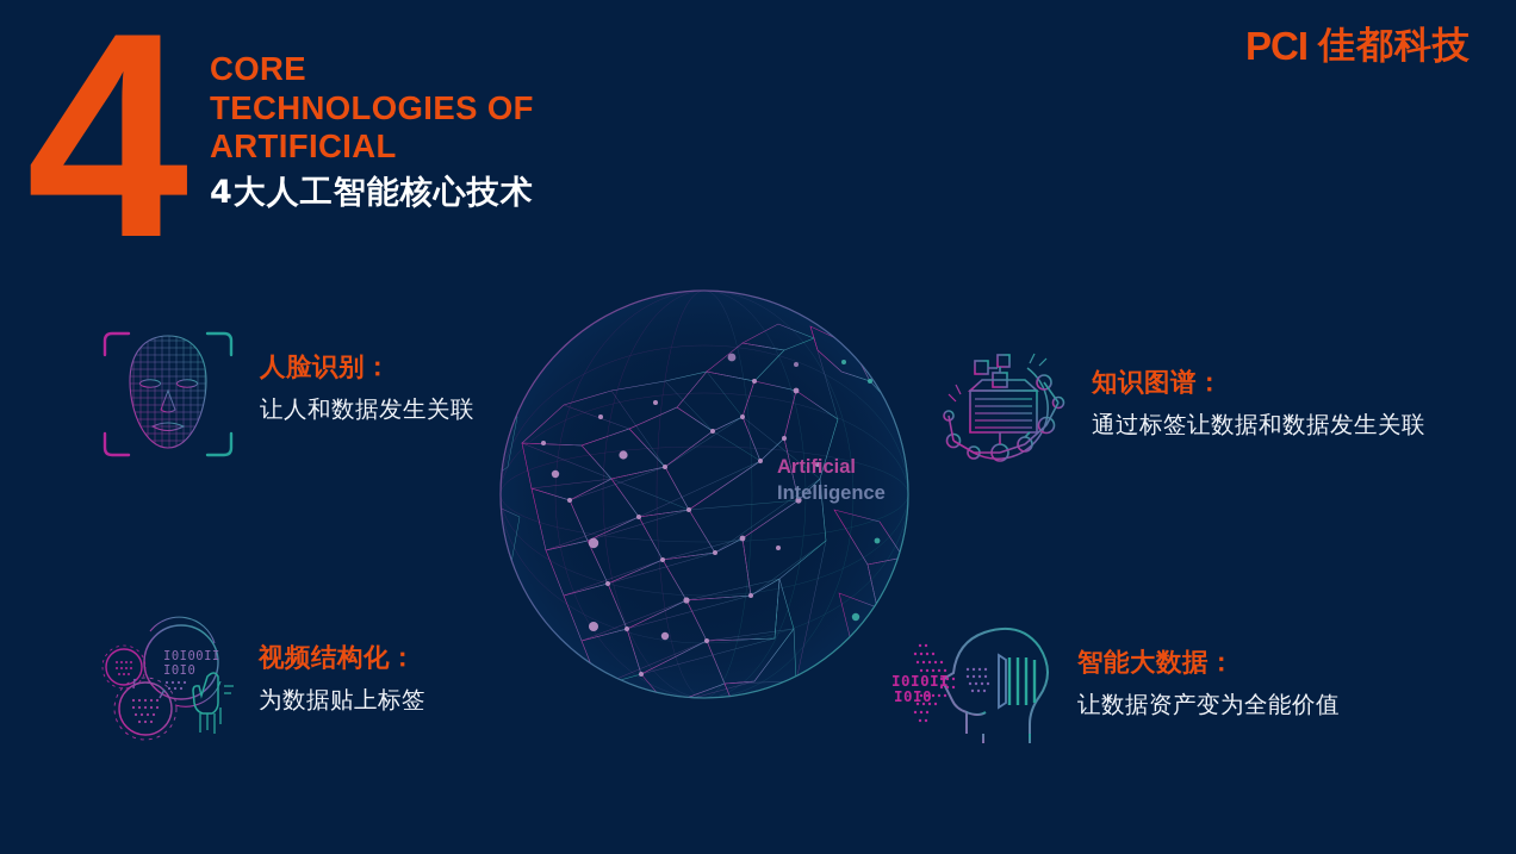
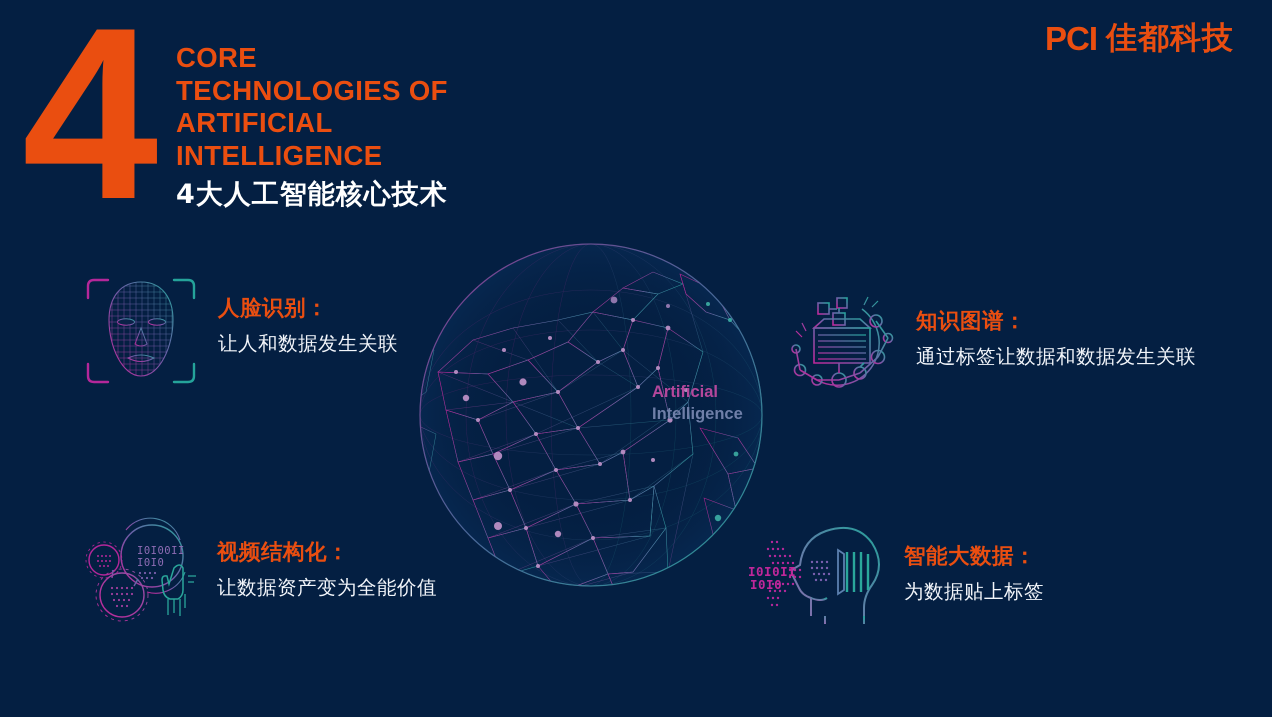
  PCI
  佳都科技
  4
  CORE
  TECHNOLOGIES OF
  ARTIFICIAL
+ INTELLIGENCE
  4大人工智能核心技术
  Artificial
  Intelligence
  人脸识别：
  让人和数据发生关联
  知识图谱：
  通过标签让数据和数据发生关联
  I0I00II
  I0I0
  视频结构化：
- 为数据贴上标签
+ 让数据资产变为全能价值
  I0I0II
  I0I
  智能大数据：
- 让数据资产变为全能价值
+ 为数据贴上标签
